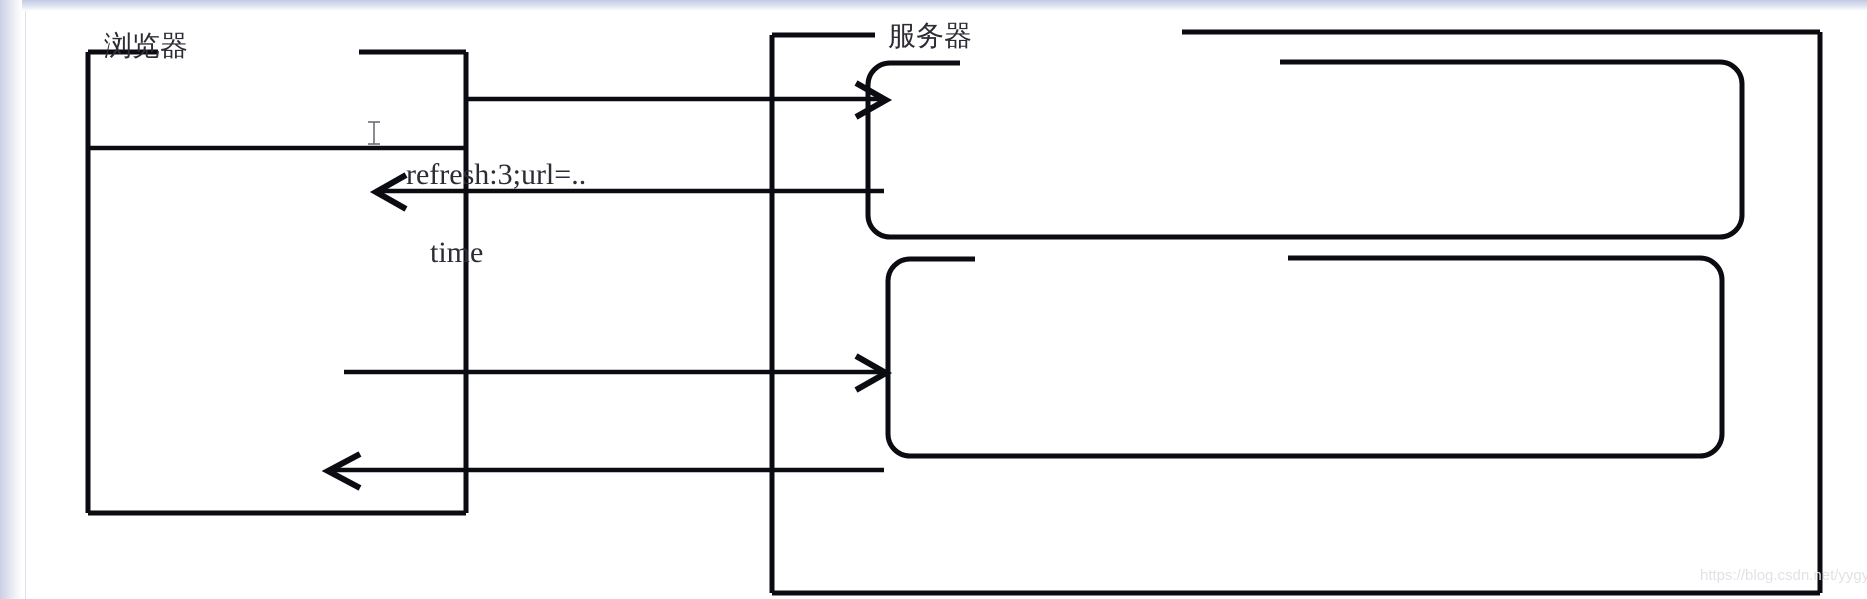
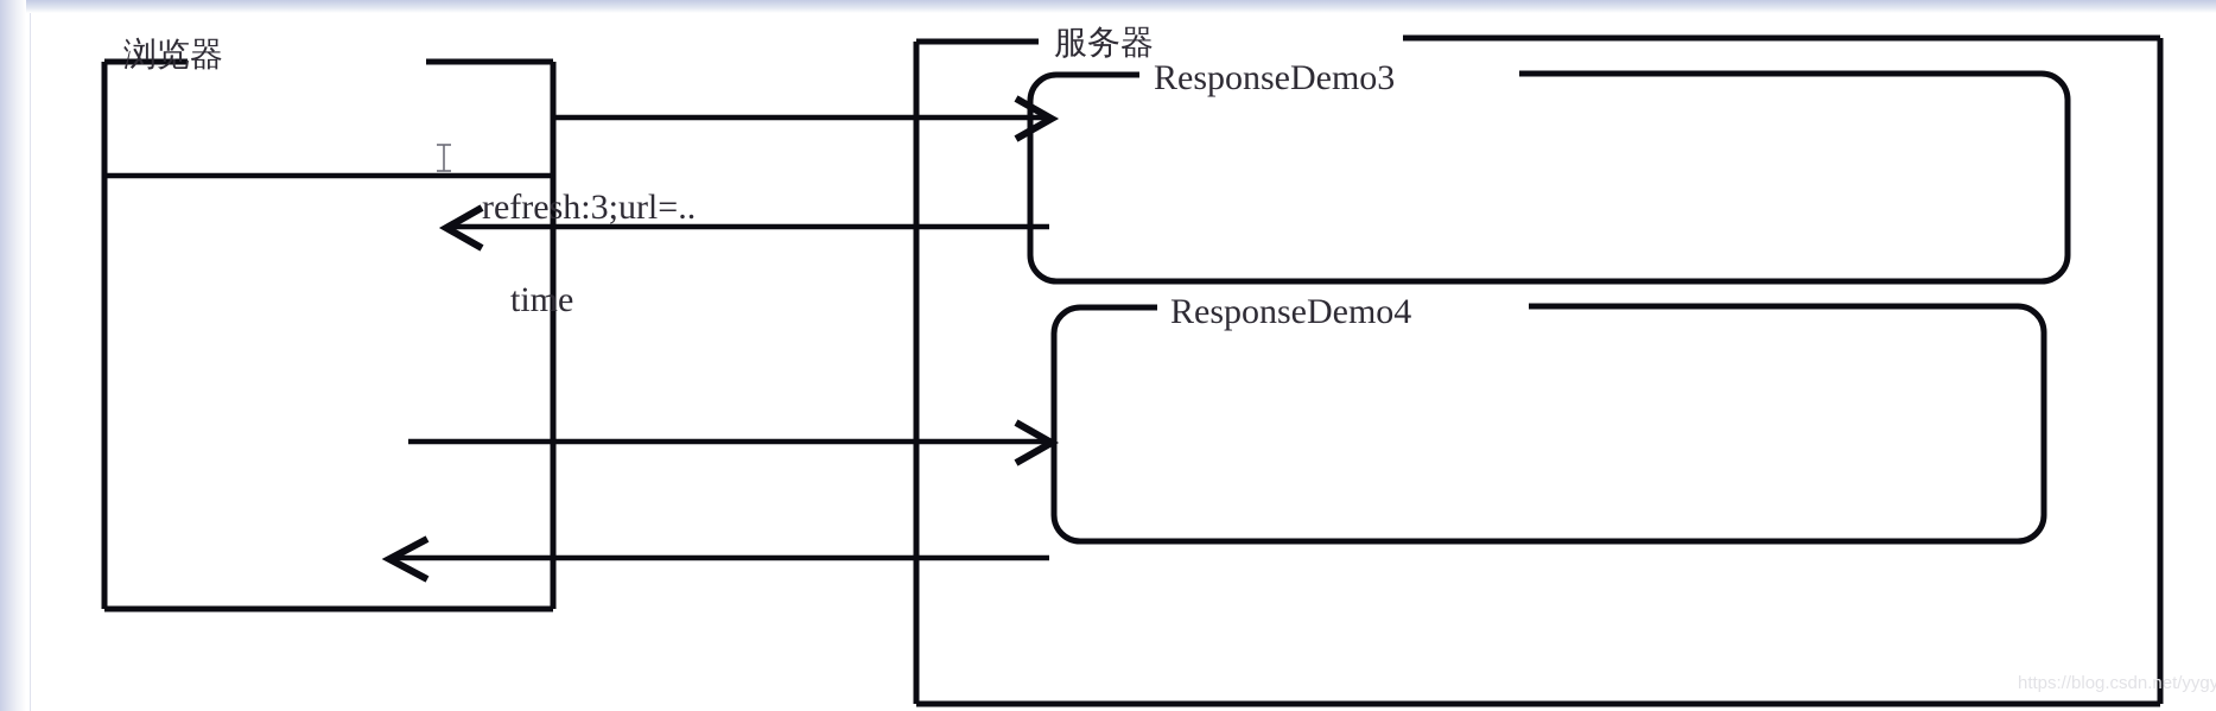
  浏览器
  time
  服务器
+ ResponseDemo3
+ ResponseDemo4
  refresh:3;url=..
  https://blog.csdn.net/yygy
